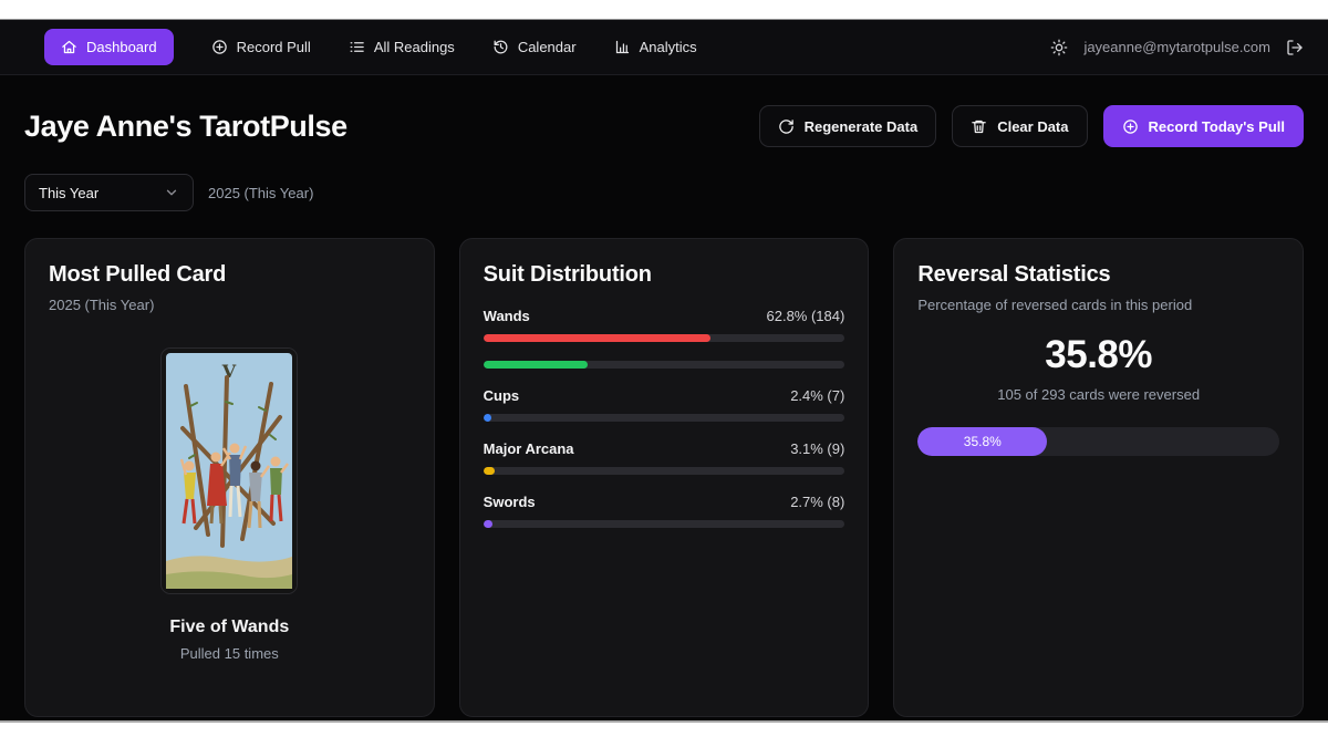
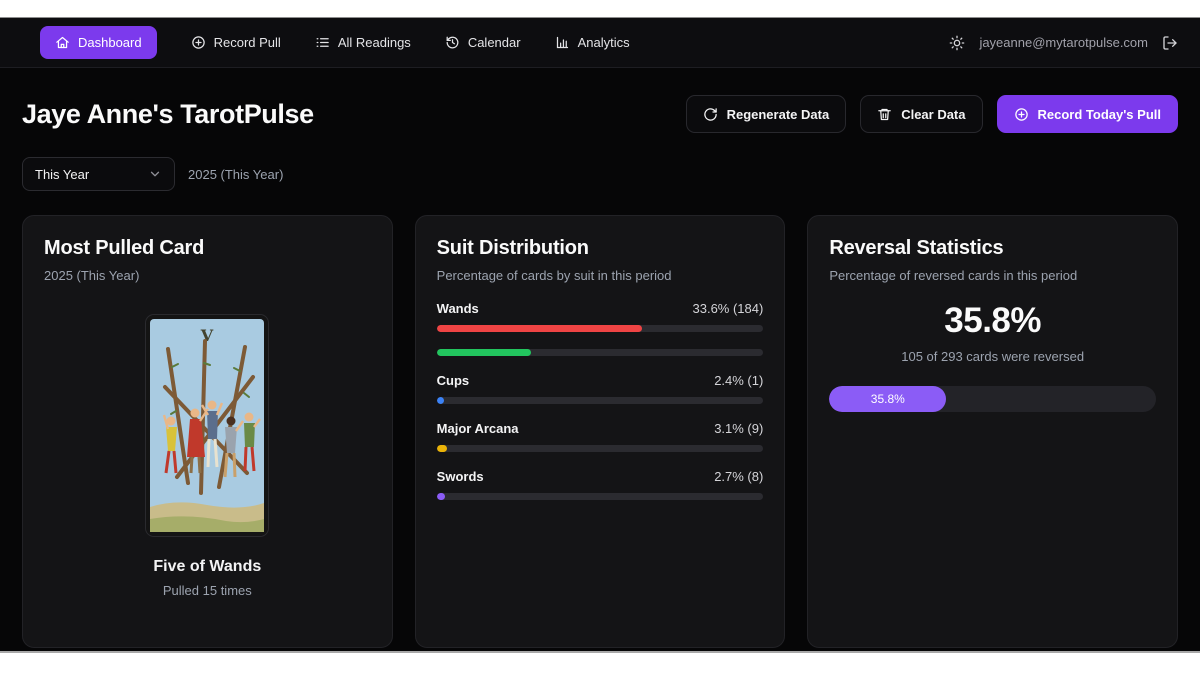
  Dashboard
  Record Pull
  All Readings
  Calendar
  Analytics
  jayeanne@mytarotpulse.com
  Jaye Anne's TarotPulse
  Regenerate Data
  Clear Data
  Record Today's Pull
  This Year
  2025 (This Year)
  Most Pulled Card
  2025 (This Year)
  V
  Five of Wands
  Pulled 15 times
  Suit Distribution
+ Percentage of cards by suit in this period
  Wands
- 62.8% (184)
+ 33.6% (184)
  Cups
- 2.4% (7)
+ 2.4% (1)
  Major Arcana
  3.1% (9)
  Swords
  2.7% (8)
  Reversal Statistics
  Percentage of reversed cards in this period
  35.8%
  105 of 293 cards were reversed
  35.8%
